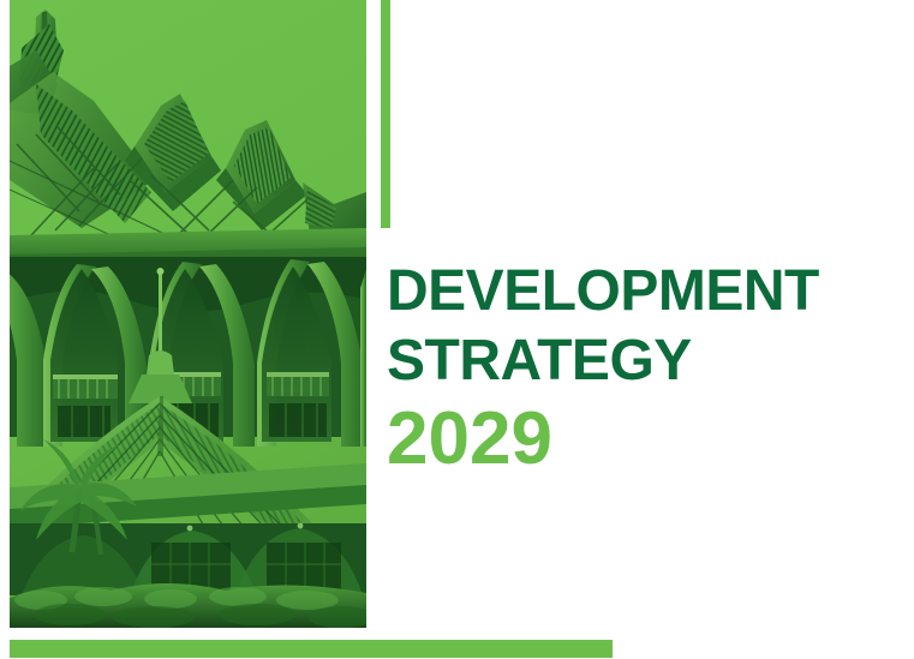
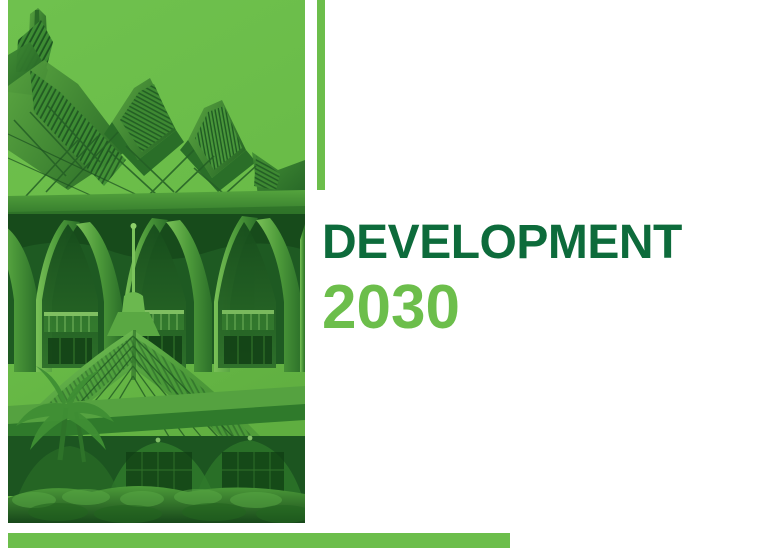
  DEVELOPMENT
- STRATEGY
- 2029
+ 2030
